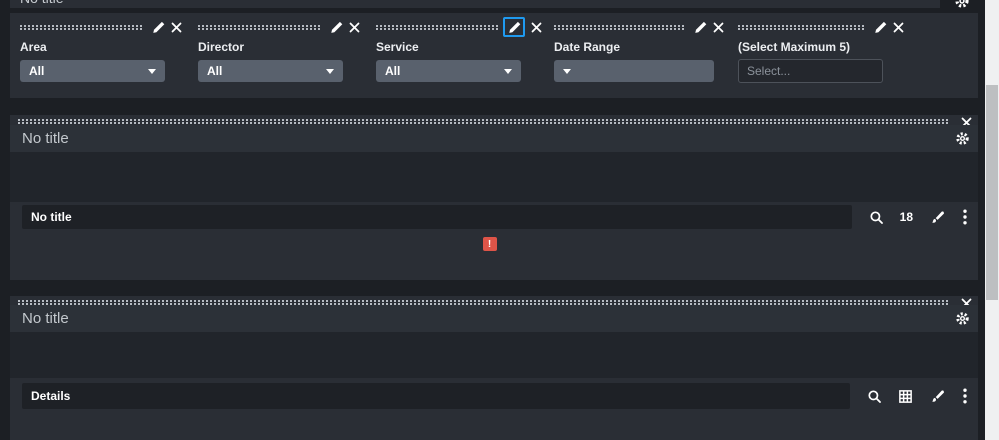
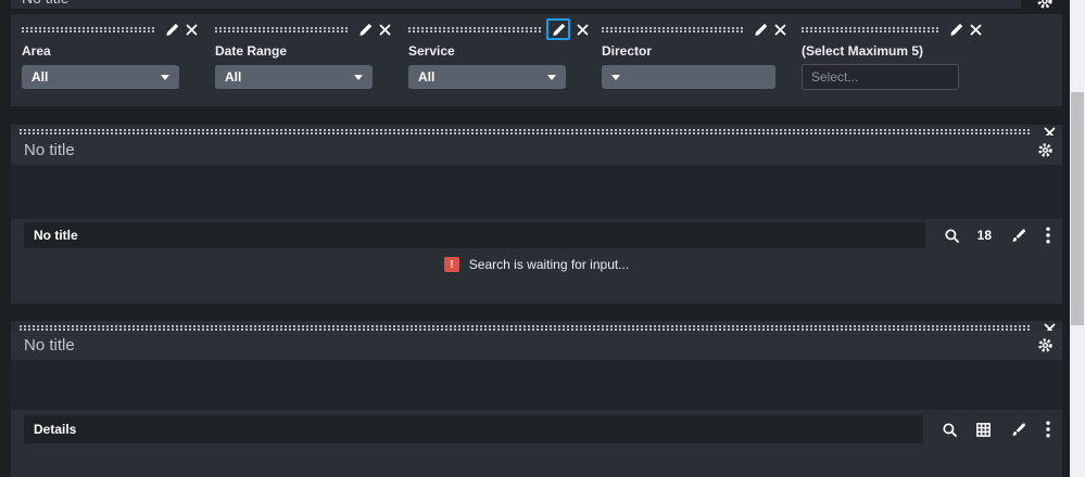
  Area
  All
- Director
+ Date Range
  All
  Service
  All
- Date Range
+ Director
  (Select Maximum 5)
  Select...
  No title
  No title
  18
  !
+ Search is waiting for input...
  No title
  Details
